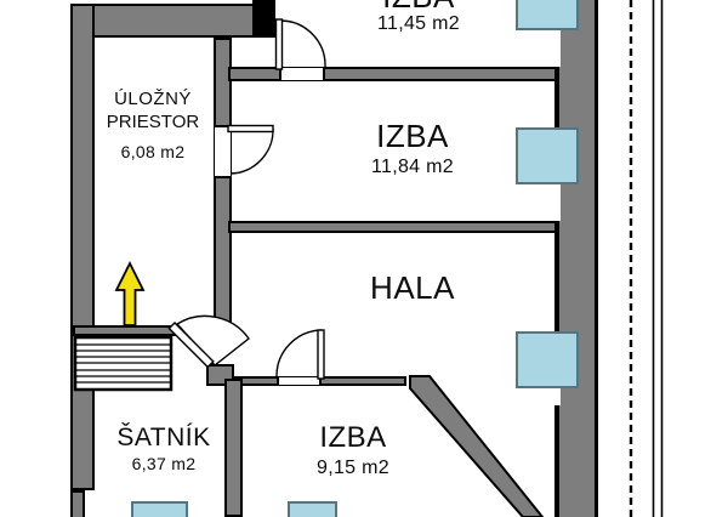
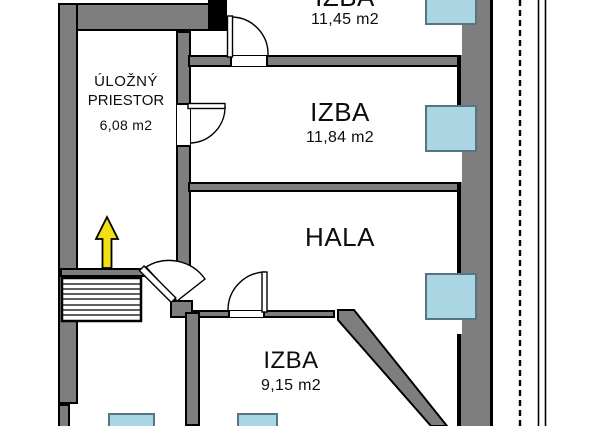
  ÚLOŽNÝ
  PRIESTOR
  6,08 m2
  11,45 m2
  IZBA
  11,84 m2
  HALA
- ŠATNÍK
- 6,37 m2
  IZBA
  9,15 m2
